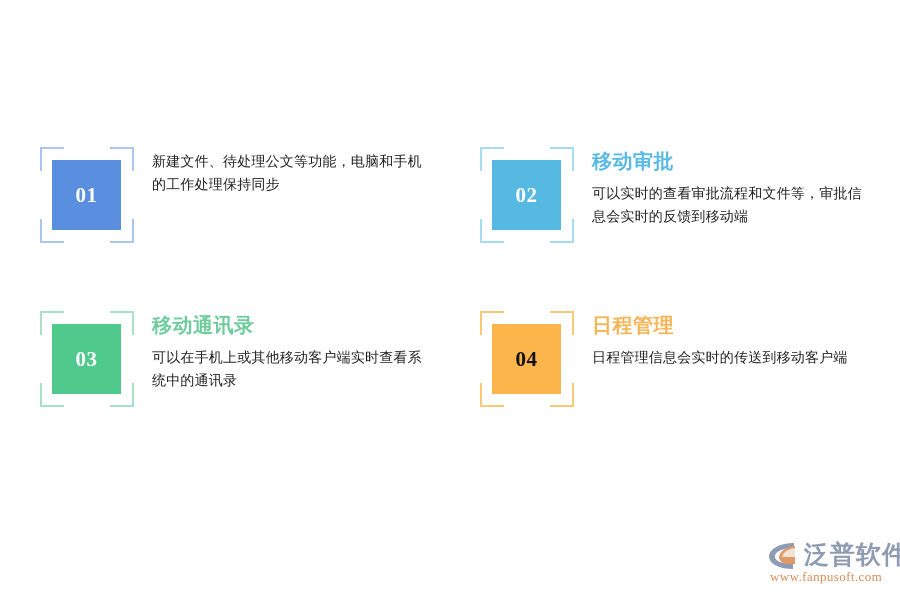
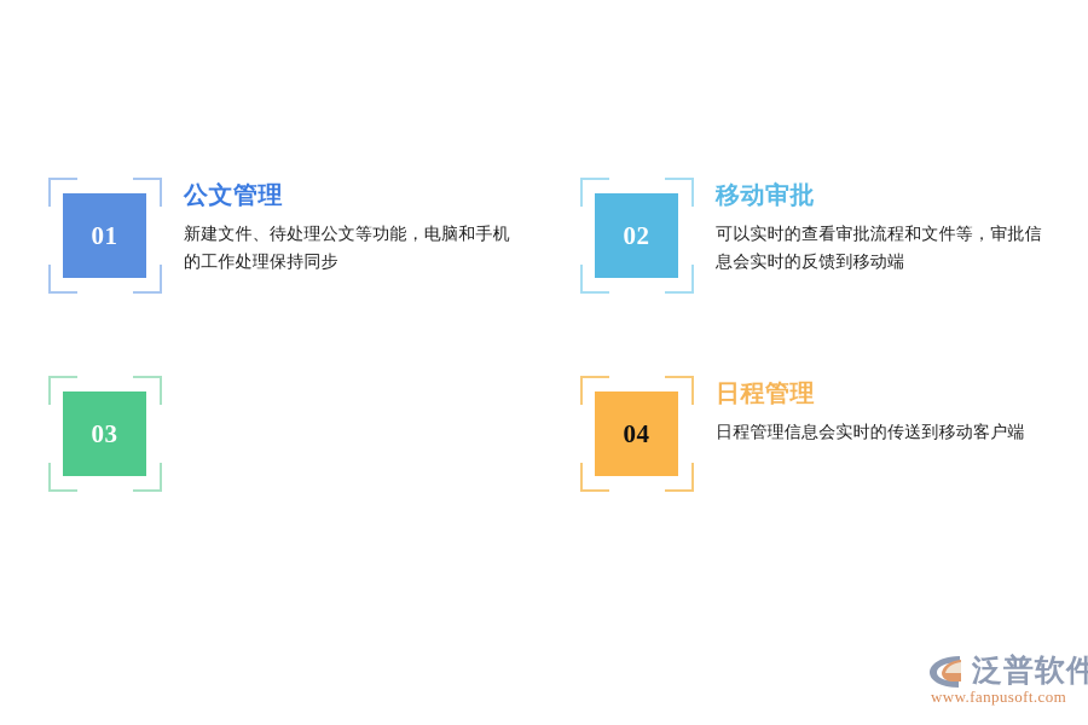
  01
+ 公文管理
  新建文件、待处理公文等功能，电脑和手机的工作处理保持同步
  02
  移动审批
  可以实时的查看审批流程和文件等，审批信息会实时的反馈到移动端
  03
- 移动通讯录
- 可以在手机上或其他移动客户端实时查看系统中的通讯录
  04
  日程管理
  日程管理信息会实时的传送到移动客户端
  泛普软件
  www.fanpusoft.com
